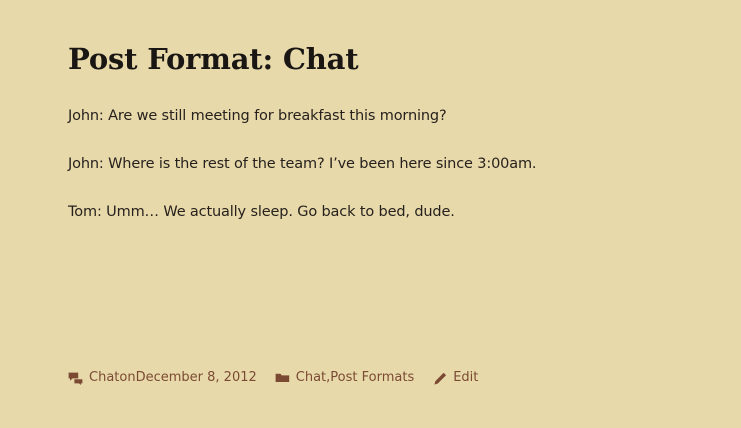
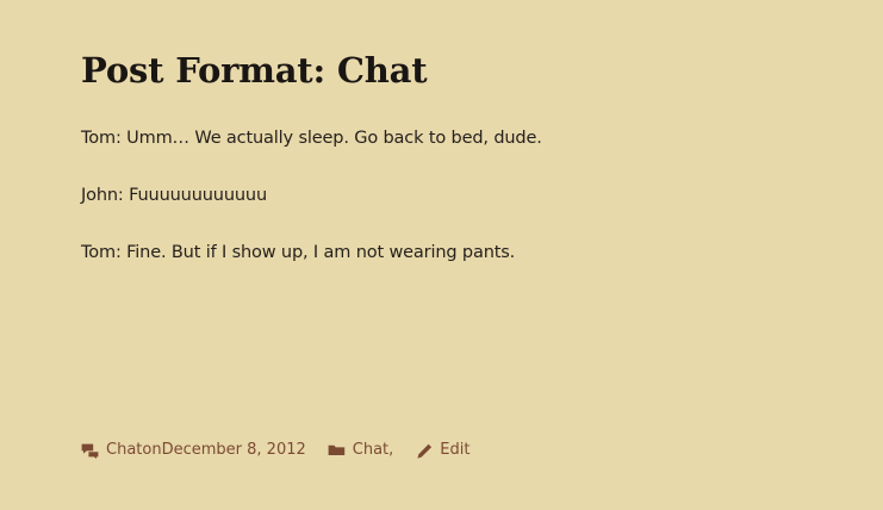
  Post Format: Chat
- John: Are we still meeting for breakfast this morning?
- John: Where is the rest of the team? I’ve been here since 3:00am.
  Tom: Umm… We actually sleep. Go back to bed, dude.
+ John: Fuuuuuuuuuuuu
+ Tom: Fine. But if I show up, I am not wearing pants.
  Chat
  on
  December 8, 2012
  Chat
  ,
- Post Formats
  Edit
